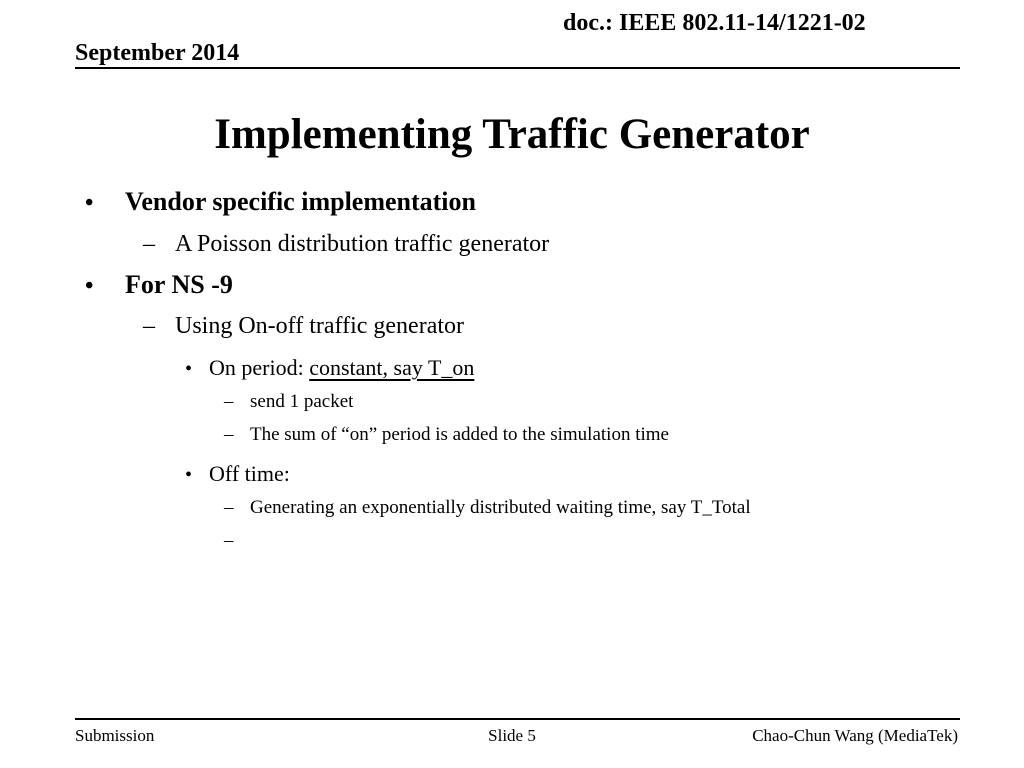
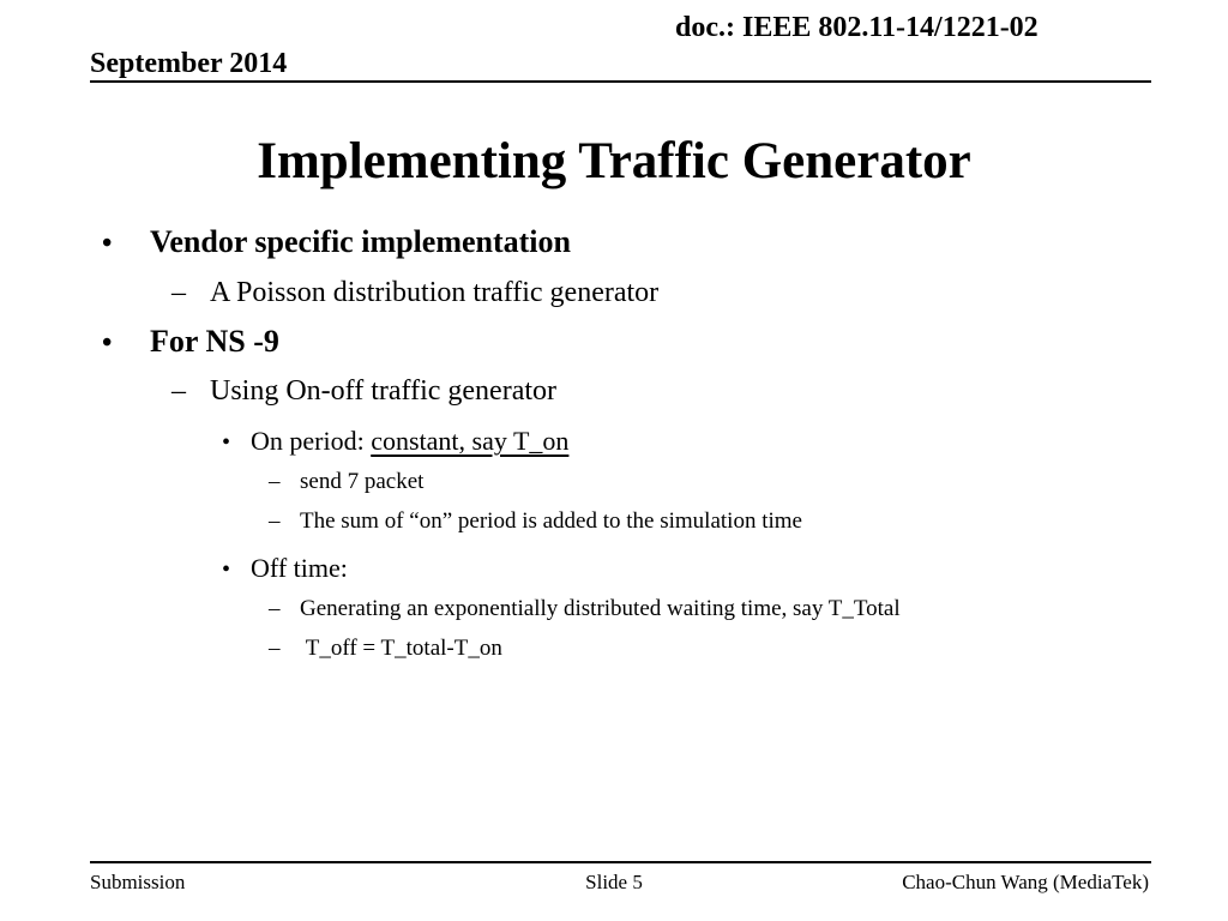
  doc.: IEEE 802.11-14/1221-02
  September 2014
  Implementing Traffic Generator
  •
  Vendor specific implementation
  –
  A Poisson distribution traffic generator
  •
  For NS -9
  –
  Using On-off traffic generator
  •
  On period: constant, say T_on
  –
- send 1 packet
+ send 7 packet
  –
  The sum of “on” period is added to the simulation time
  •
  Off time:
  –
  Generating an exponentially distributed waiting time, say T_Total
  –
+ T_off = T_total-T_on
  Submission
  Slide 5
  Chao-Chun Wang (MediaTek)
